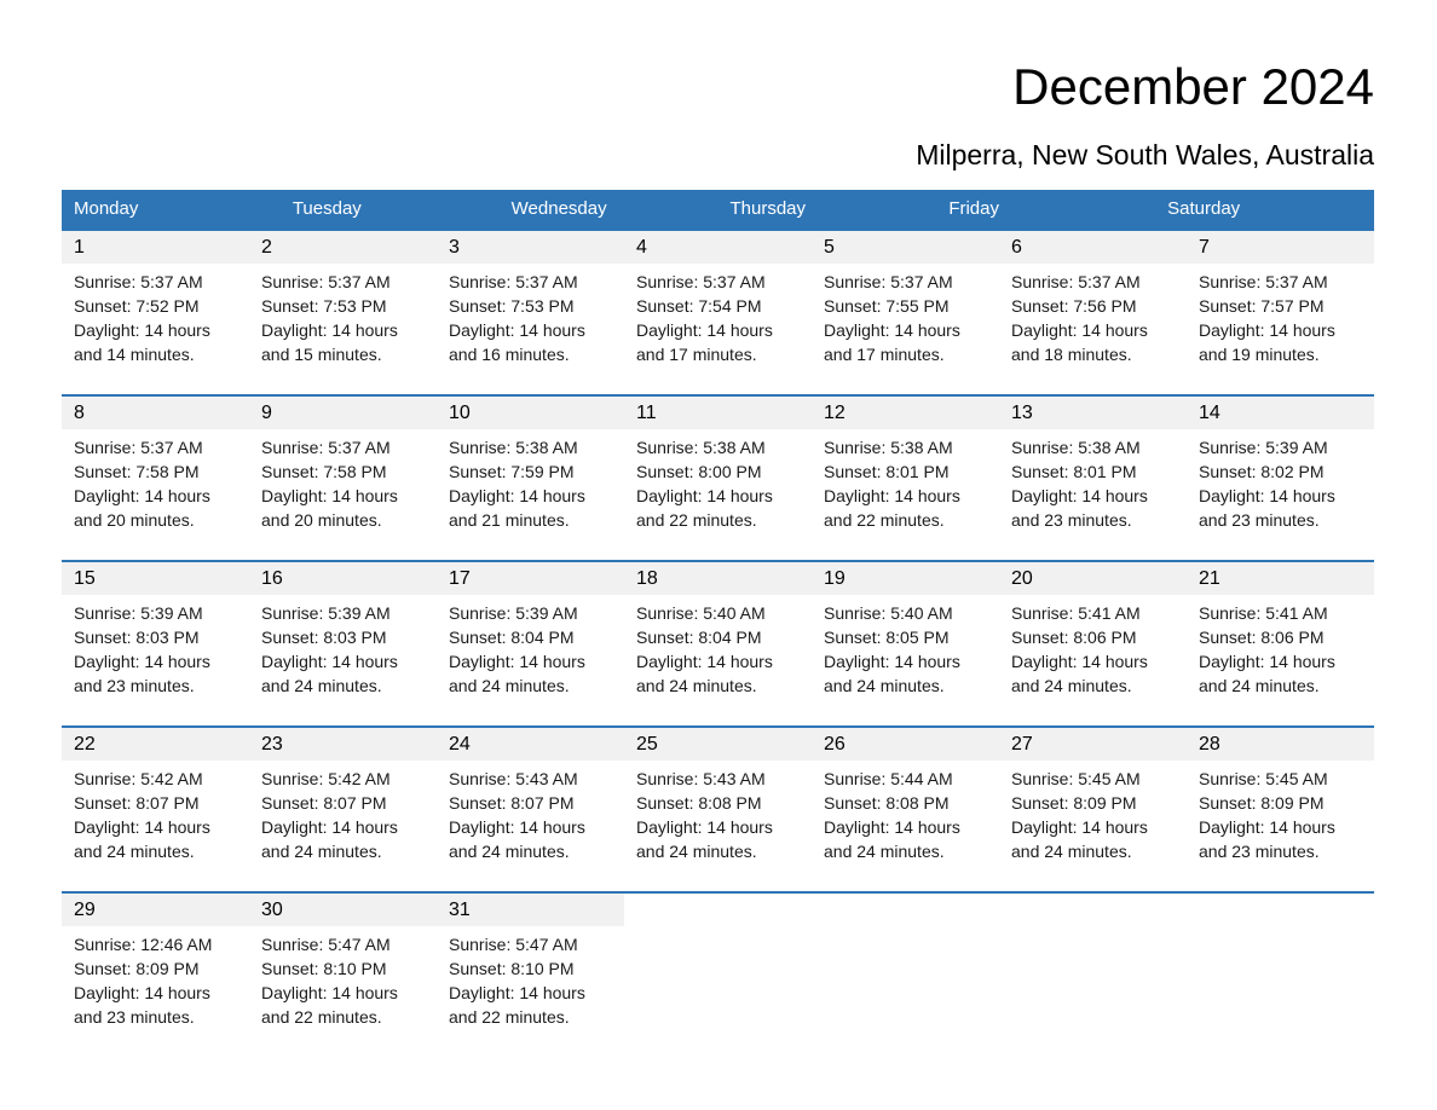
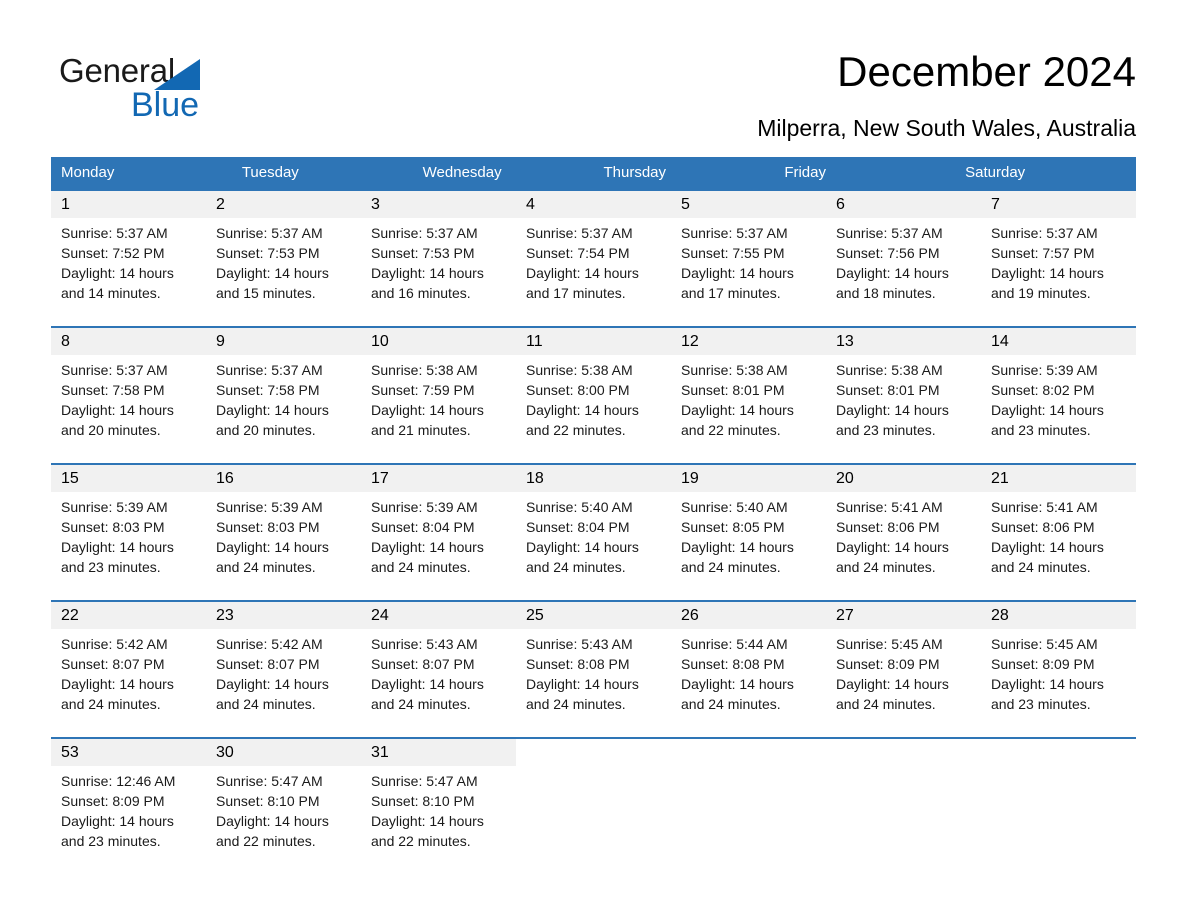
+ General
+ Blue
  December 2024
  Milperra, New South Wales, Australia
  Monday
  Tuesday
  Wednesday
  Thursday
  Friday
  Saturday
  1
  2
  3
  4
  5
  6
  7
  Sunrise: 5:37 AM
  Sunset: 7:52 PM
  Daylight: 14 hours
  and 14 minutes.
  Sunrise: 5:37 AM
  Sunset: 7:53 PM
  Daylight: 14 hours
  and 15 minutes.
  Sunrise: 5:37 AM
  Sunset: 7:53 PM
  Daylight: 14 hours
  and 16 minutes.
  Sunrise: 5:37 AM
  Sunset: 7:54 PM
  Daylight: 14 hours
  and 17 minutes.
  Sunrise: 5:37 AM
  Sunset: 7:55 PM
  Daylight: 14 hours
  and 17 minutes.
  Sunrise: 5:37 AM
  Sunset: 7:56 PM
  Daylight: 14 hours
  and 18 minutes.
  Sunrise: 5:37 AM
  Sunset: 7:57 PM
  Daylight: 14 hours
  and 19 minutes.
  8
  9
  10
  11
  12
  13
  14
  Sunrise: 5:37 AM
  Sunset: 7:58 PM
  Daylight: 14 hours
  and 20 minutes.
  Sunrise: 5:37 AM
  Sunset: 7:58 PM
  Daylight: 14 hours
  and 20 minutes.
  Sunrise: 5:38 AM
  Sunset: 7:59 PM
  Daylight: 14 hours
  and 21 minutes.
  Sunrise: 5:38 AM
  Sunset: 8:00 PM
  Daylight: 14 hours
  and 22 minutes.
  Sunrise: 5:38 AM
  Sunset: 8:01 PM
  Daylight: 14 hours
  and 22 minutes.
  Sunrise: 5:38 AM
  Sunset: 8:01 PM
  Daylight: 14 hours
  and 23 minutes.
  Sunrise: 5:39 AM
  Sunset: 8:02 PM
  Daylight: 14 hours
  and 23 minutes.
  15
  16
  17
  18
  19
  20
  21
  Sunrise: 5:39 AM
  Sunset: 8:03 PM
  Daylight: 14 hours
  and 23 minutes.
  Sunrise: 5:39 AM
  Sunset: 8:03 PM
  Daylight: 14 hours
  and 24 minutes.
  Sunrise: 5:39 AM
  Sunset: 8:04 PM
  Daylight: 14 hours
  and 24 minutes.
  Sunrise: 5:40 AM
  Sunset: 8:04 PM
  Daylight: 14 hours
  and 24 minutes.
  Sunrise: 5:40 AM
  Sunset: 8:05 PM
  Daylight: 14 hours
  and 24 minutes.
  Sunrise: 5:41 AM
  Sunset: 8:06 PM
  Daylight: 14 hours
  and 24 minutes.
  Sunrise: 5:41 AM
  Sunset: 8:06 PM
  Daylight: 14 hours
  and 24 minutes.
  22
  23
  24
  25
  26
  27
  28
  Sunrise: 5:42 AM
  Sunset: 8:07 PM
  Daylight: 14 hours
  and 24 minutes.
  Sunrise: 5:42 AM
  Sunset: 8:07 PM
  Daylight: 14 hours
  and 24 minutes.
  Sunrise: 5:43 AM
  Sunset: 8:07 PM
  Daylight: 14 hours
  and 24 minutes.
  Sunrise: 5:43 AM
  Sunset: 8:08 PM
  Daylight: 14 hours
  and 24 minutes.
  Sunrise: 5:44 AM
  Sunset: 8:08 PM
  Daylight: 14 hours
  and 24 minutes.
  Sunrise: 5:45 AM
  Sunset: 8:09 PM
  Daylight: 14 hours
  and 24 minutes.
  Sunrise: 5:45 AM
  Sunset: 8:09 PM
  Daylight: 14 hours
  and 23 minutes.
- 29
+ 53
  30
  31
  Sunrise: 12:46 AM
  Sunset: 8:09 PM
  Daylight: 14 hours
  and 23 minutes.
  Sunrise: 5:47 AM
  Sunset: 8:10 PM
  Daylight: 14 hours
  and 22 minutes.
  Sunrise: 5:47 AM
  Sunset: 8:10 PM
  Daylight: 14 hours
  and 22 minutes.
